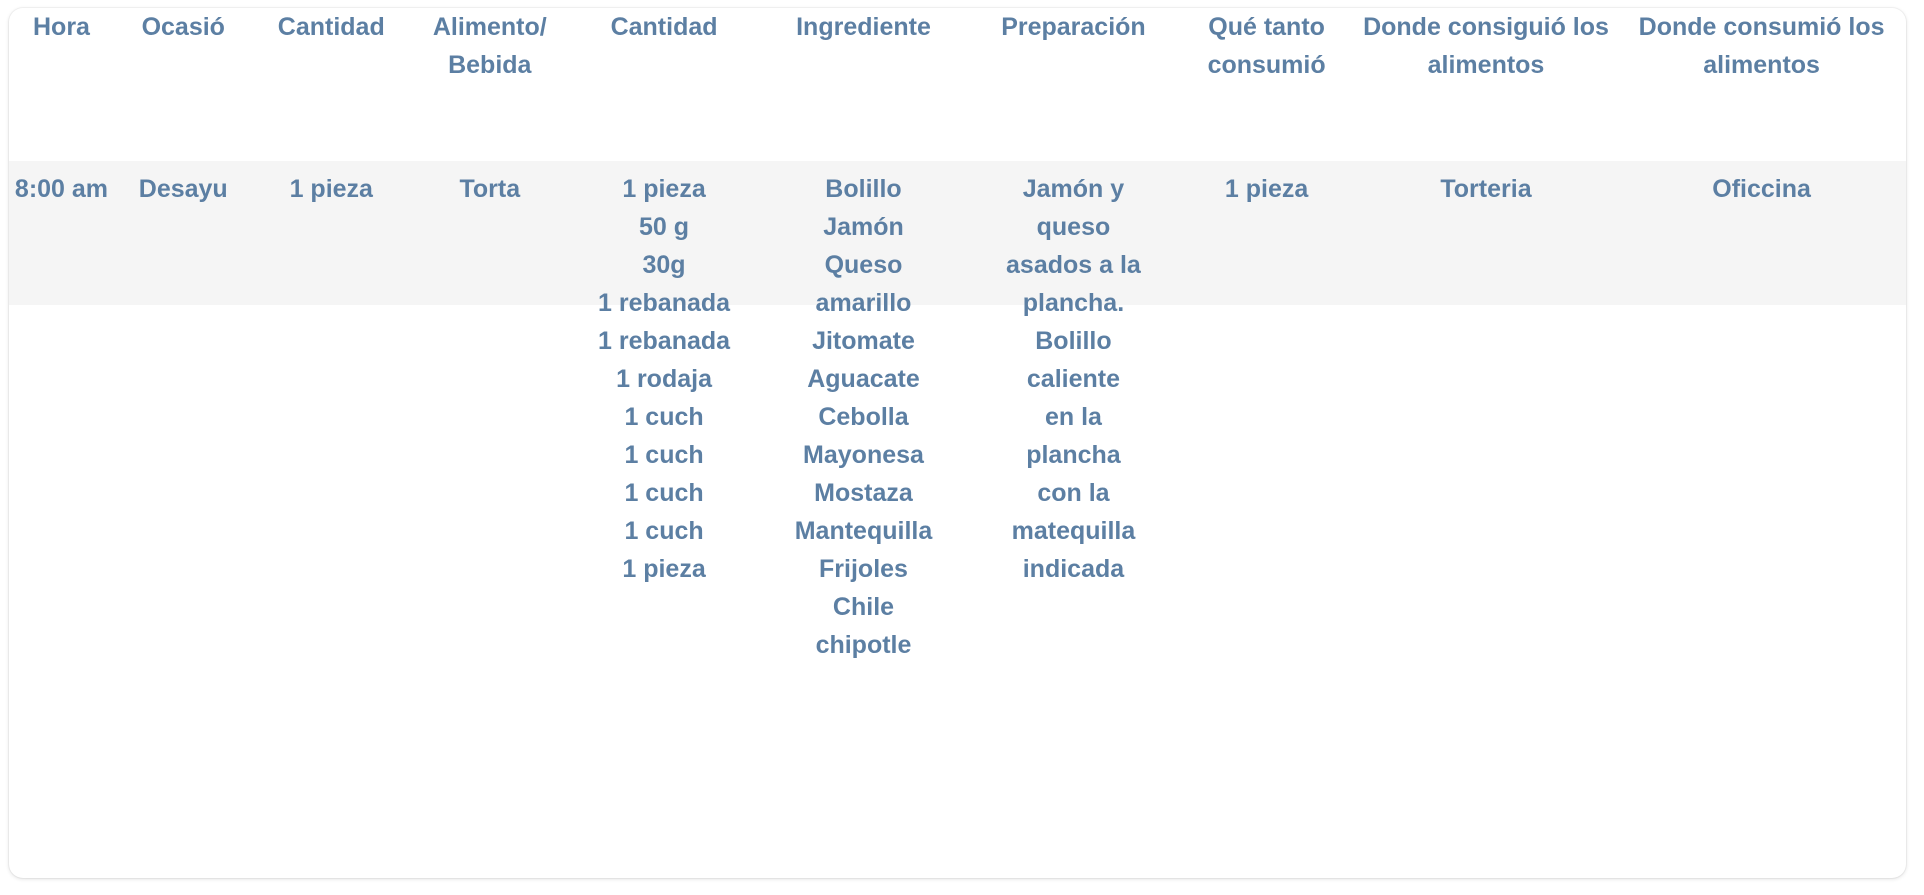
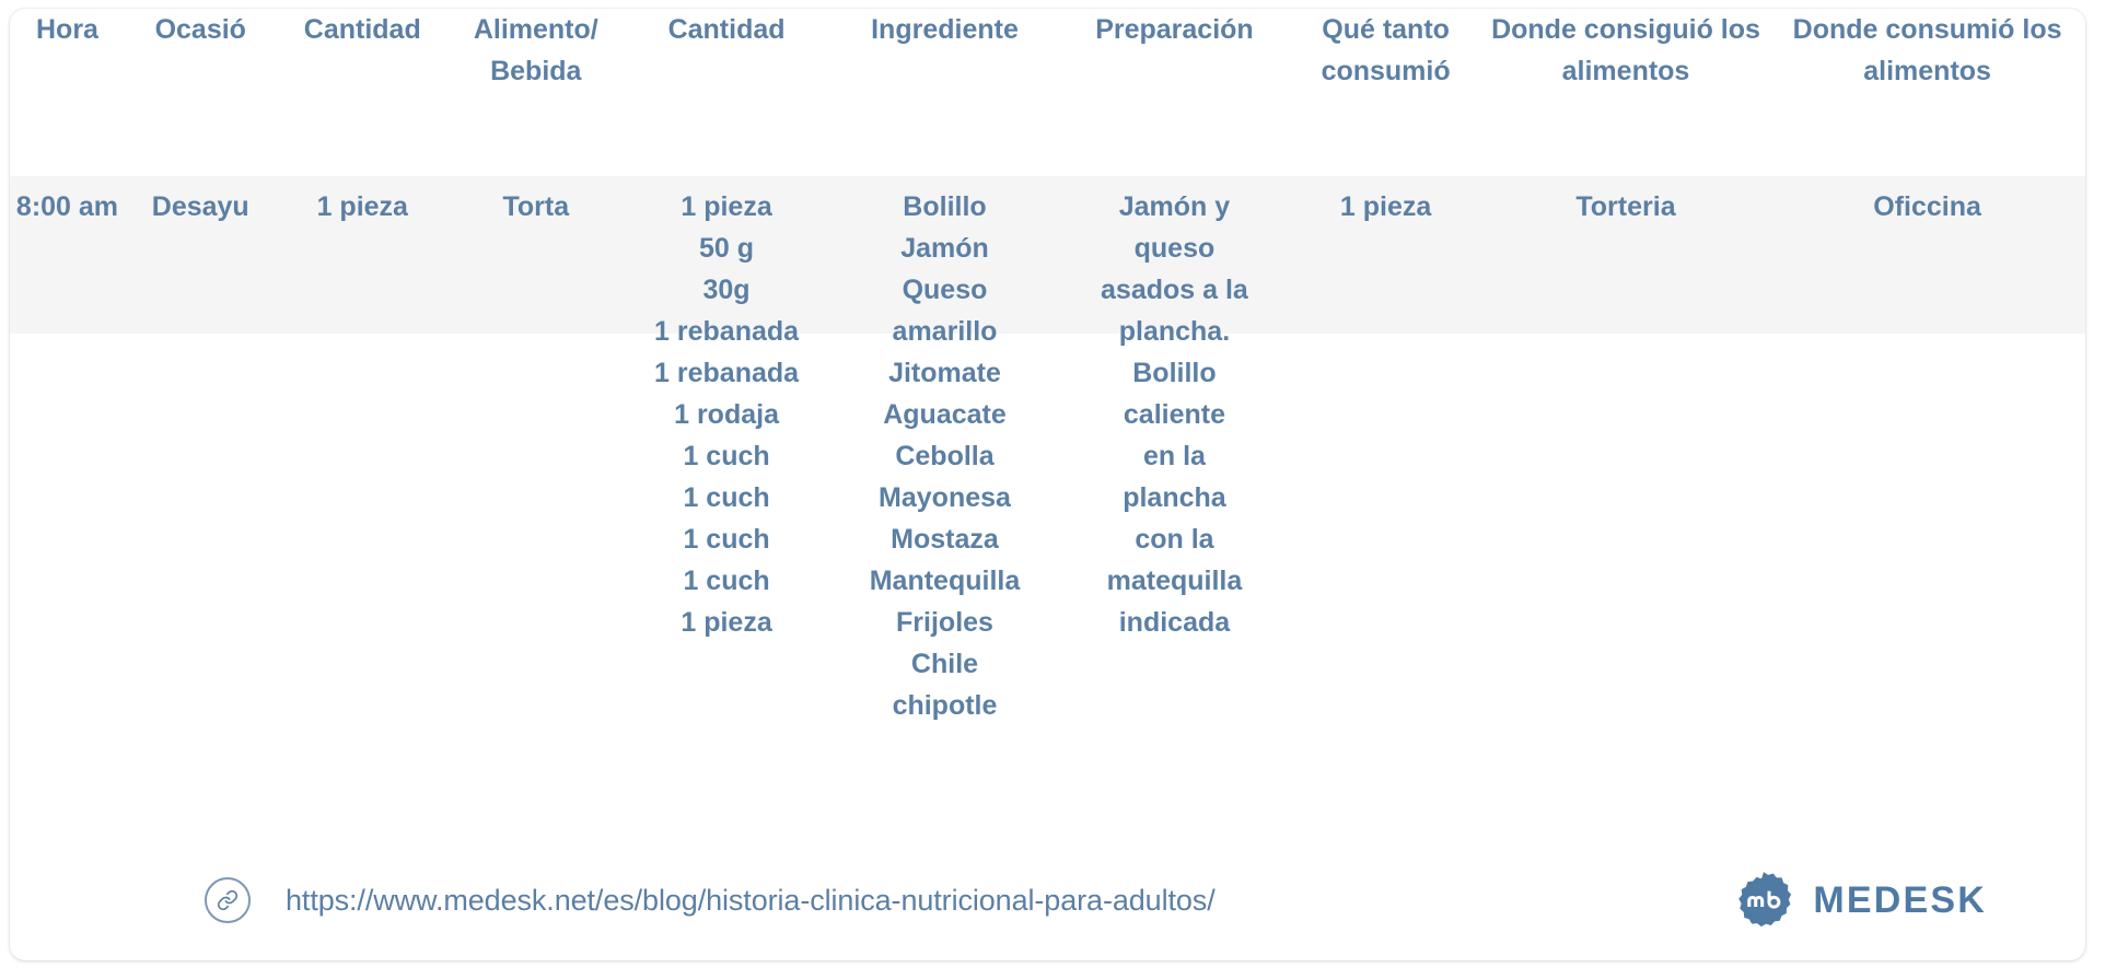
  Hora	Ocasió	Cantidad	Alimento/ Bebida	Cantidad	Ingrediente	Preparación	Qué tanto consumió	Donde consiguió los alimentos	Donde consumió los alimentos
  8:00 am	Desayu	1 pieza	Torta	1 pieza50 g30g1 rebanada1 rebanada1 rodaja1 cuch1 cuch1 cuch1 cuch1 pieza	BolilloJamónQuesoamarilloJitomateAguacateCebollaMayonesaMostazaMantequillaFrijolesChilechipotle	Jamón yquesoasados a laplancha.Bolillocalienteen laplanchacon lamatequillaindicada	1 pieza	Torteria	Oficcina
+ https://www.medesk.net/es/blog/historia-clinica-nutricional-para-adultos/
+ MEDESK
